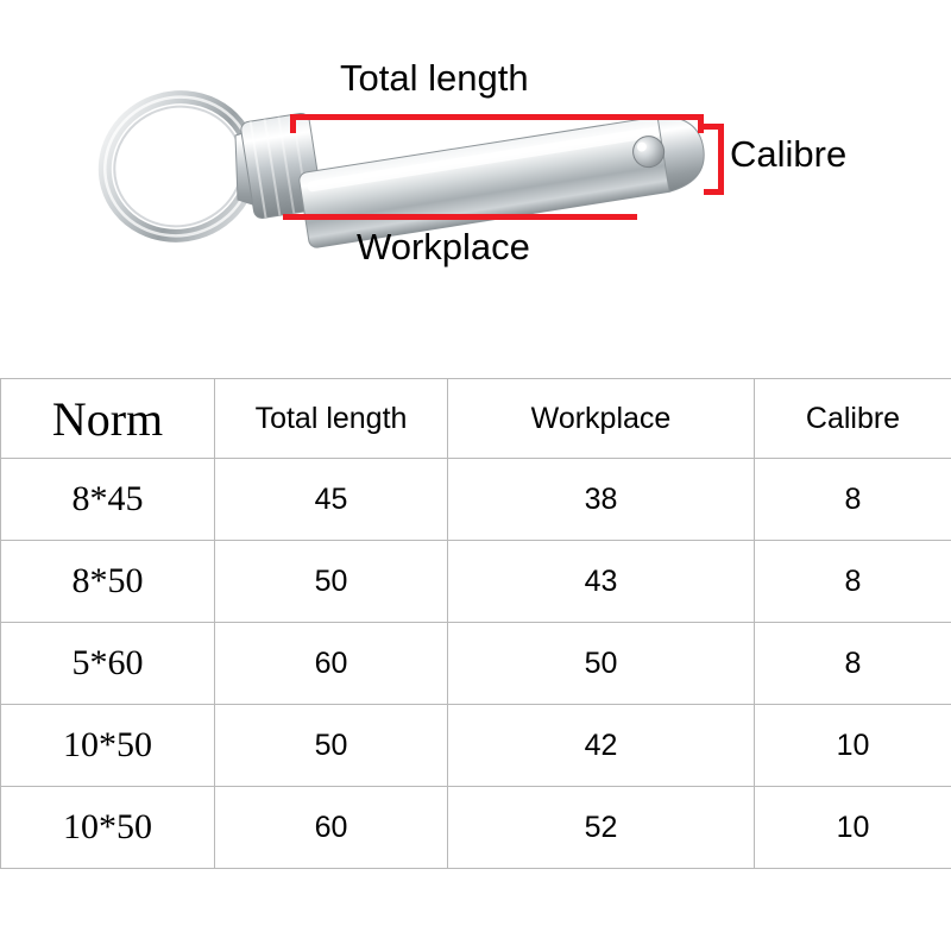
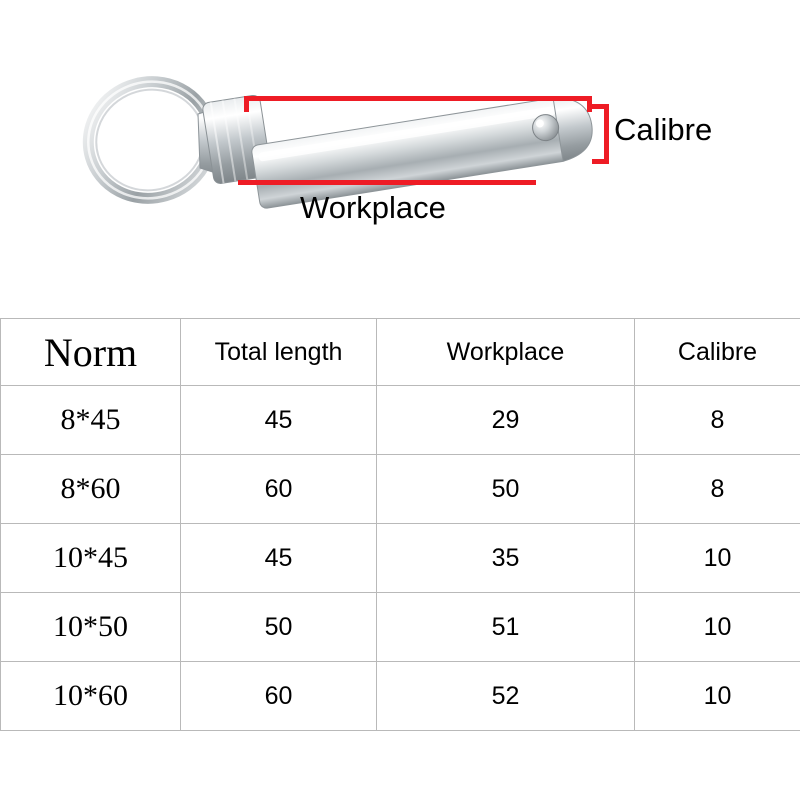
- Total length
  Workplace
  Calibre
  Norm	Total length	Workplace	Calibre
- 8*45	45	38	8
+ 8*45	45	29	8
- 8*50	50	43	8
- 5*60	60	50	8
+ 8*60	60	50	8
+ 10*45	45	35	10
- 10*50	50	42	10
+ 10*50	50	51	10
- 10*50	60	52	10
+ 10*60	60	52	10
